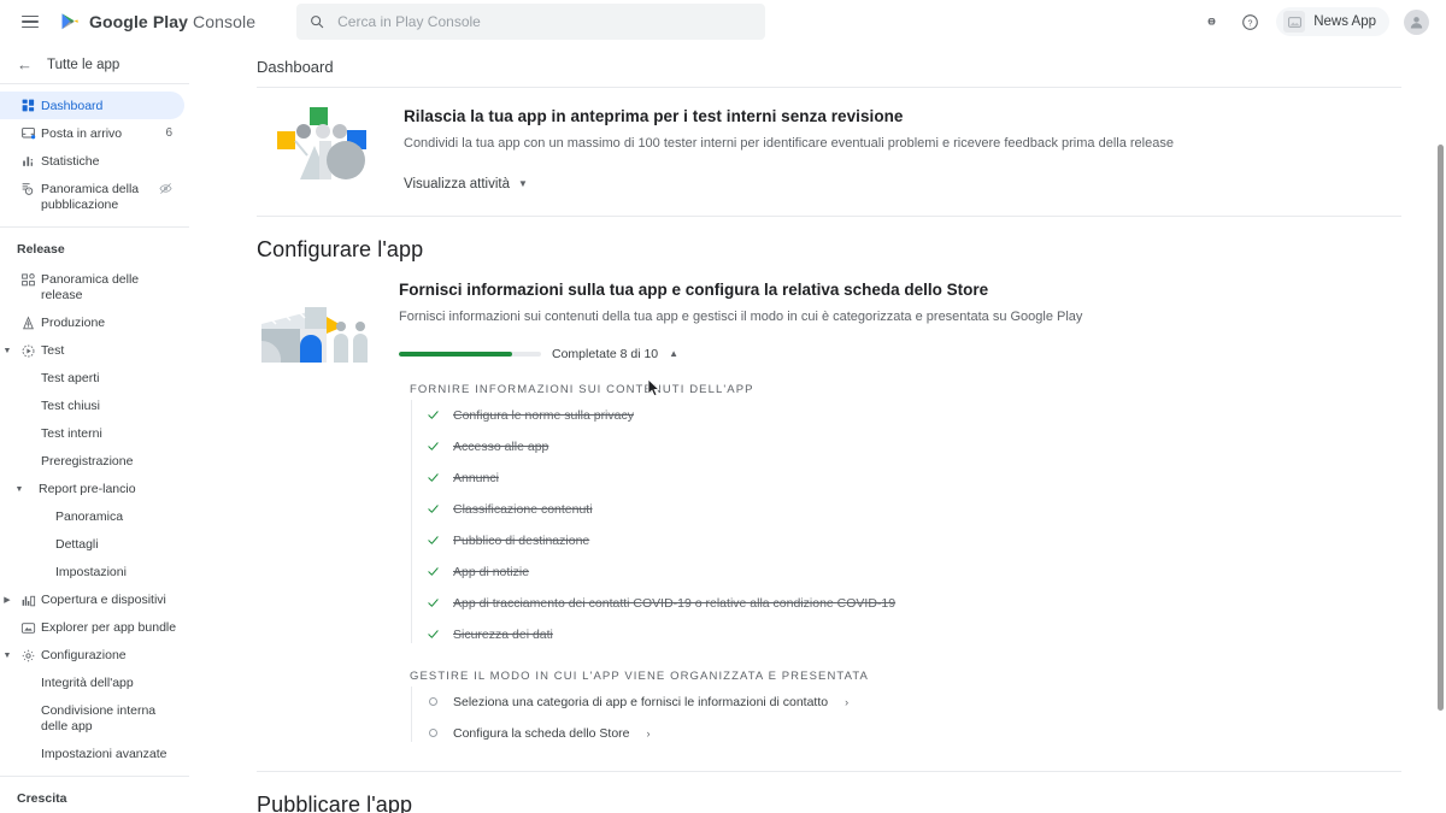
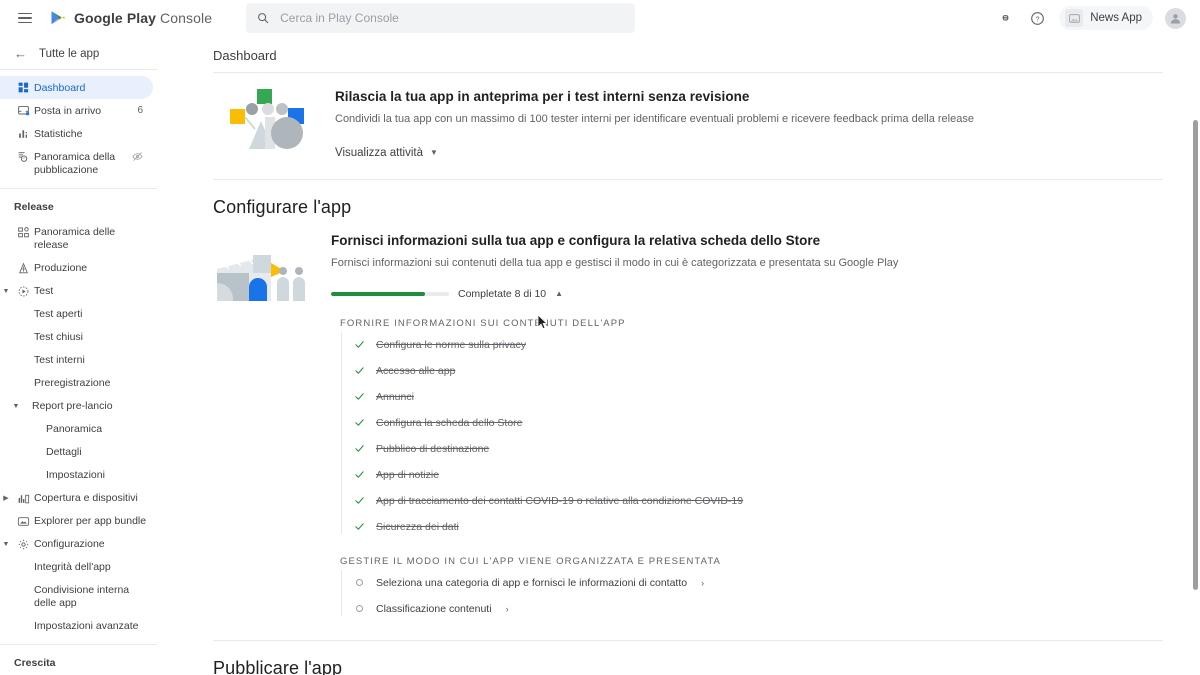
  Google Play Console
  Cerca in Play Console
  ?
  News App
  ←
  Tutte le app
  Dashboard
  Posta in arrivo
  6
  Statistiche
  Panoramica della pubblicazione
  Release
  Panoramica delle release
  Produzione
  Test
  Test aperti
  Test chiusi
  Test interni
  Preregistrazione
  Report pre-lancio
  Panoramica
  Dettagli
  Impostazioni
  Copertura e dispositivi
  Explorer per app bundle
  Configurazione
  Integrità dell'app
  Condivisione interna delle app
  Impostazioni avanzate
  Crescita
  Dashboard
  Rilascia la tua app in anteprima per i test interni senza revisione
  Condividi la tua app con un massimo di 100 tester interni per identificare eventuali problemi e ricevere feedback prima della release
  Visualizza attività
  ▼
  Configurare l'app
  Fornisci informazioni sulla tua app e configura la relativa scheda dello Store
  Fornisci informazioni sui contenuti della tua app e gestisci il modo in cui è categorizzata e presentata su Google Play
  Completate 8 di 10
  ▲
  FORNIRE INFORMAZIONI SUI CONTUTI DELL'APP
  Configura le norme sulla privacy
  Accesso alle app
  Annunci
- Classificazione contenuti
+ Configura la scheda dello Store
  Pubblico di destinazione
  App di notizie
  App di tracciamento dei contatti COVID-19 o relative alla condizione COVID-19
  Sicurezza dei dati
  GESTIRE IL MODO IN CUI L'APP VIENE ORGANIZZATA E PRESENTATA
  Seleziona una categoria di app e fornisci le informazioni di contatto
  ›
- Configura la scheda dello Store
+ Classificazione contenuti
  ›
  Pubblicare l'app
